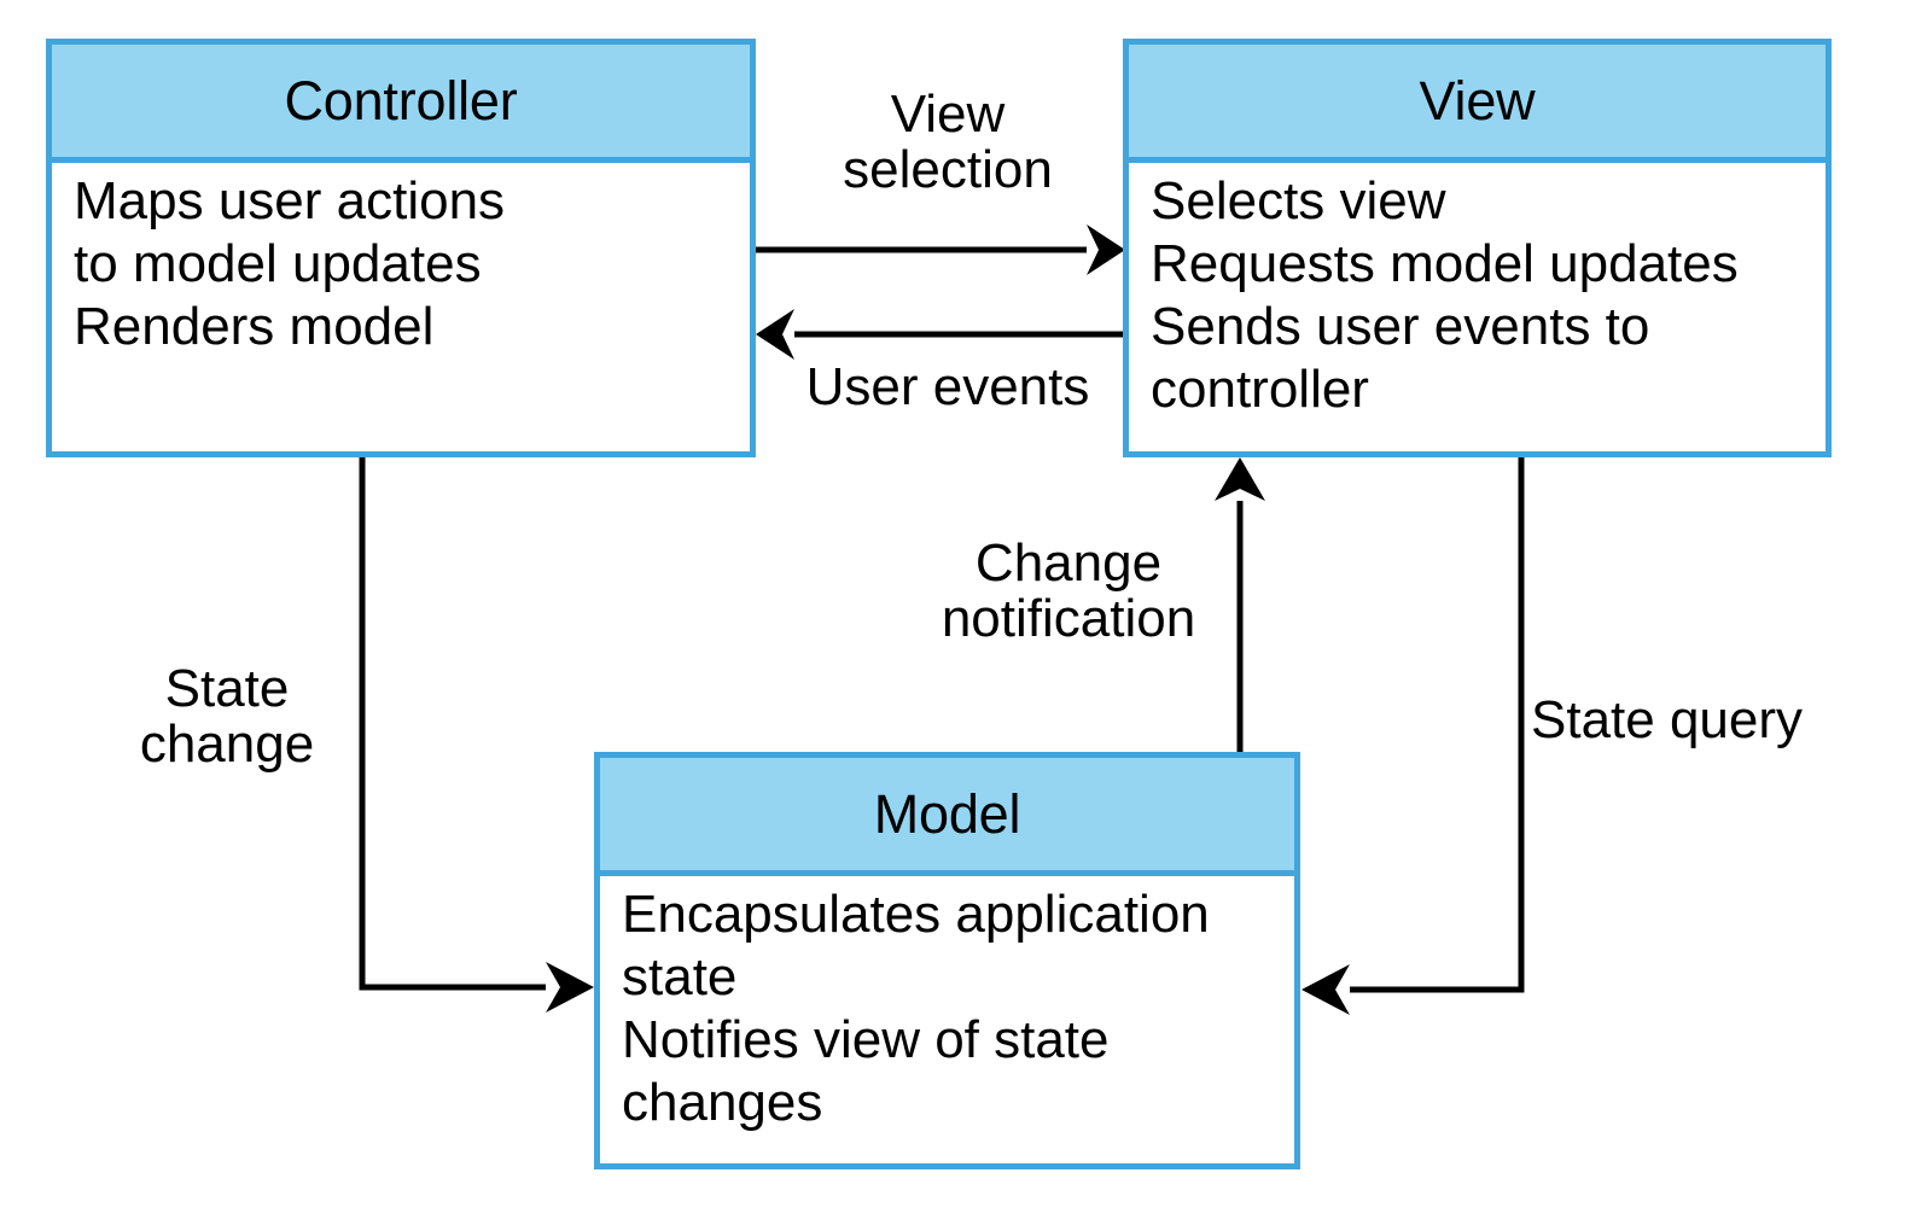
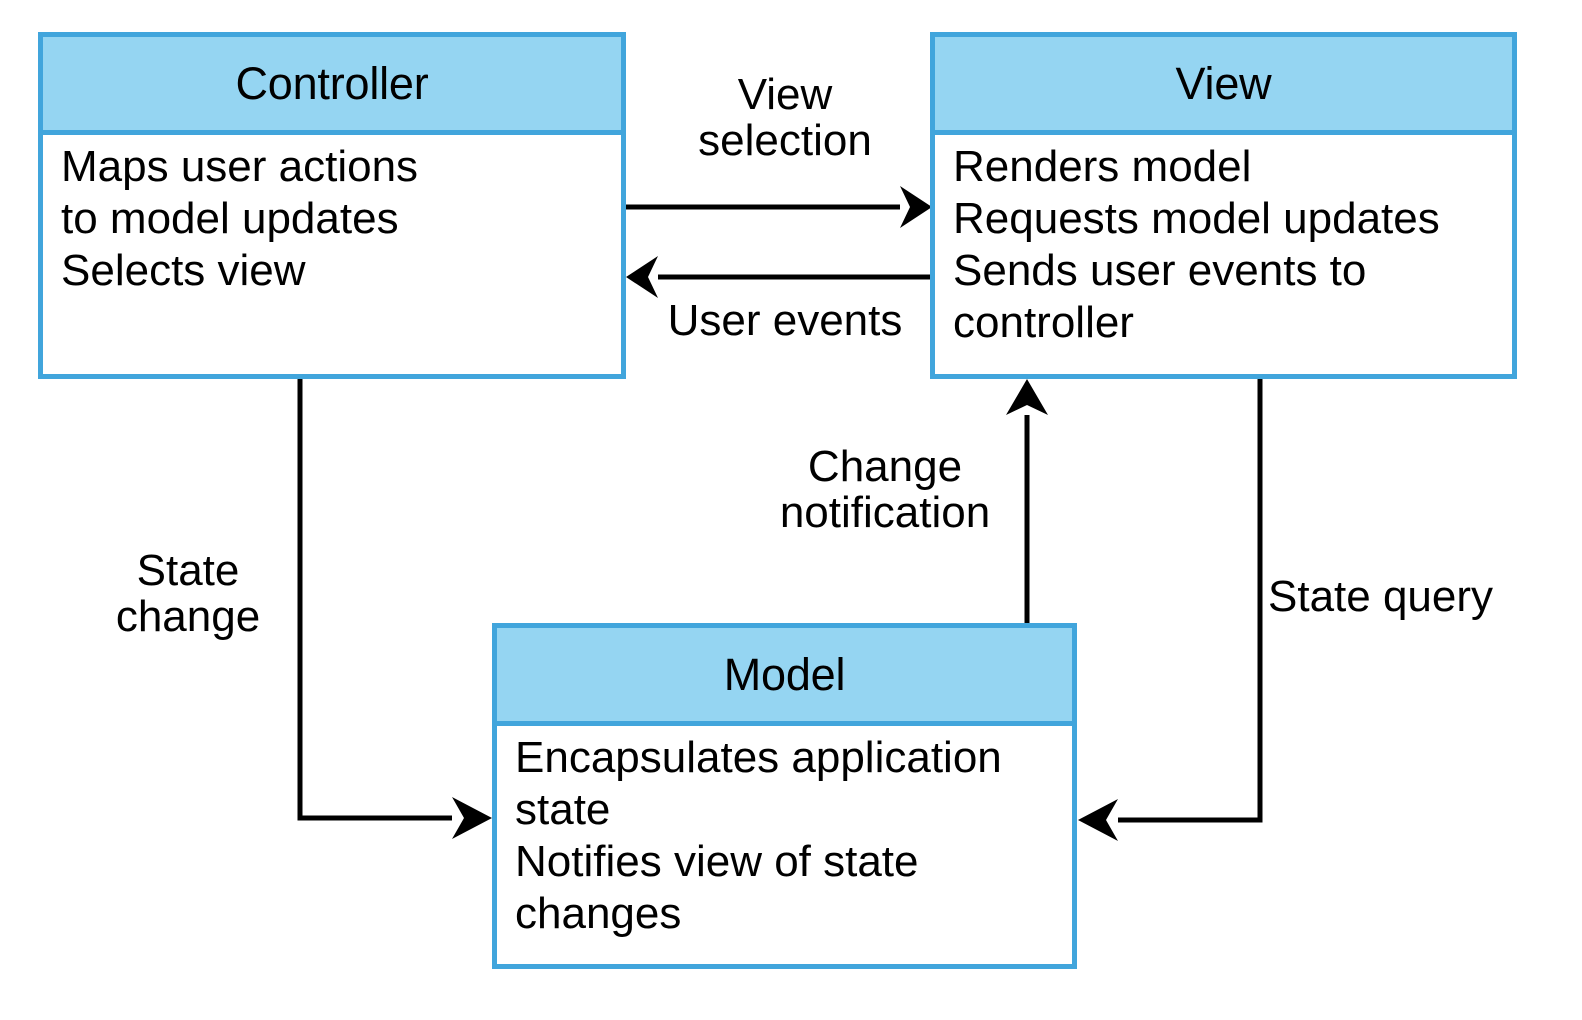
  Controller
  Maps user actions
  to model updates
- Renders model
+ Selects view
  View
- Selects view
+ Renders model
  Requests model updates
  Sends user events to
  controller
  Model
  Encapsulates application
  state
  Notifies view of state
  changes
  View
  selection
  User events
  State
  change
  Change
  notification
  State query
